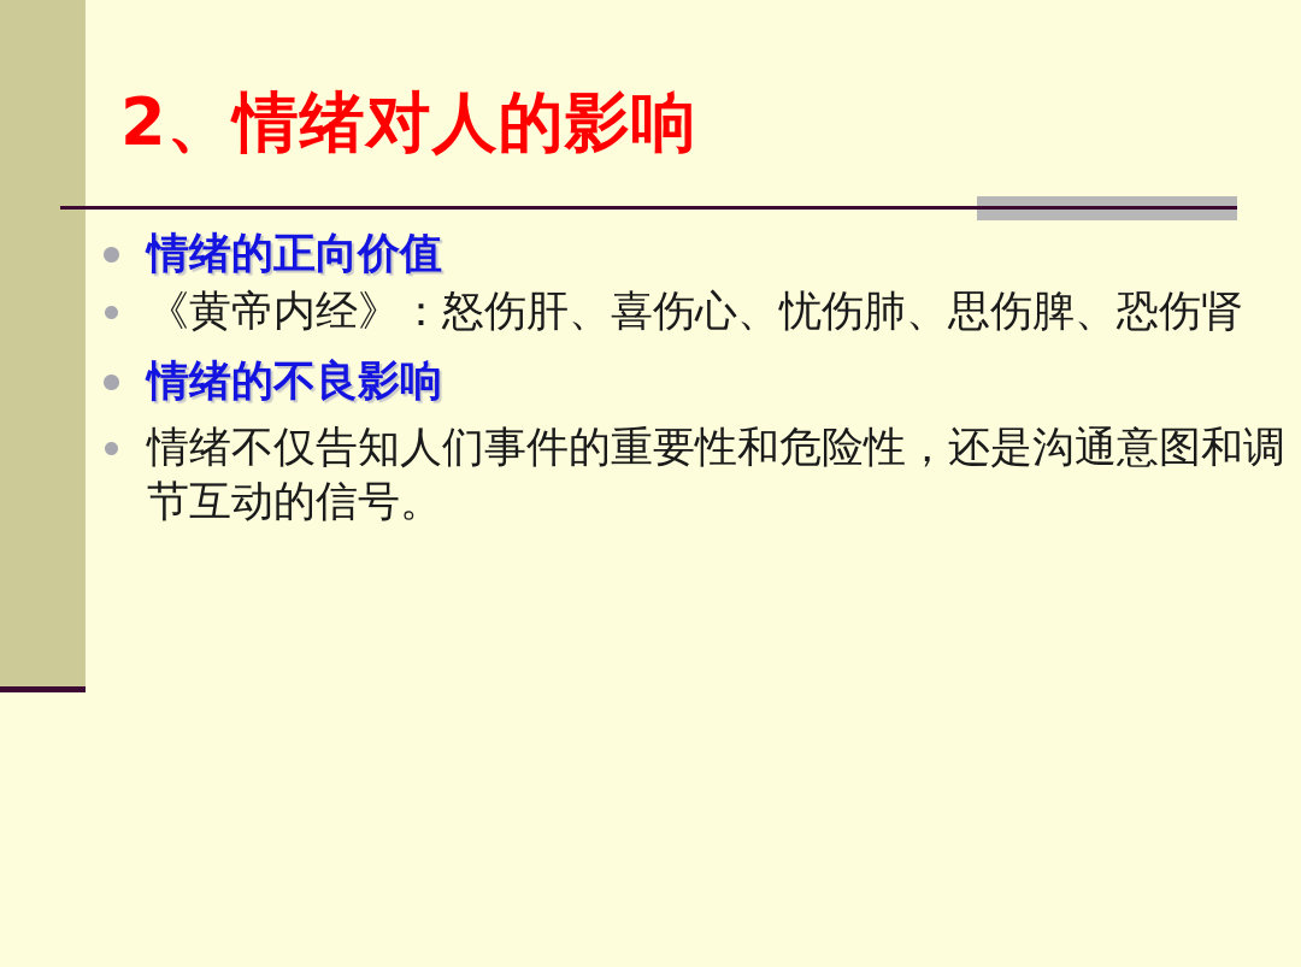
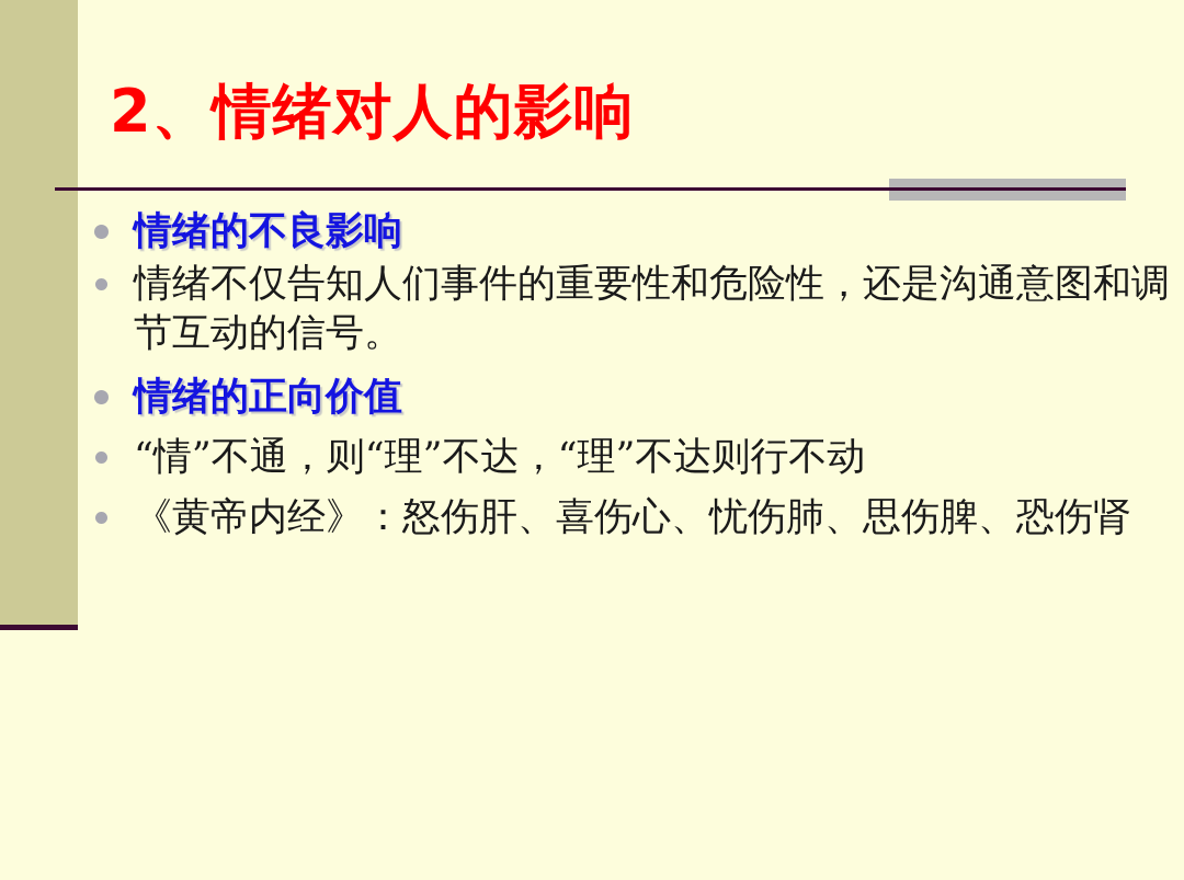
  2、情绪对人的影响
- 情绪的正向价值
+ 情绪的不良影响
- 《黄帝内经》：怒伤肝、喜伤心、忧伤肺、思伤脾、恐伤肾
+ 情绪不仅告知人们事件的重要性和危险性，还是沟通意图和调节互动的信号。
- 情绪的不良影响
+ 情绪的正向价值
+ “情”不通，则“理”不达，“理”不达则行不动
- 情绪不仅告知人们事件的重要性和危险性，还是沟通意图和调节互动的信号。
+ 《黄帝内经》：怒伤肝、喜伤心、忧伤肺、思伤脾、恐伤肾
